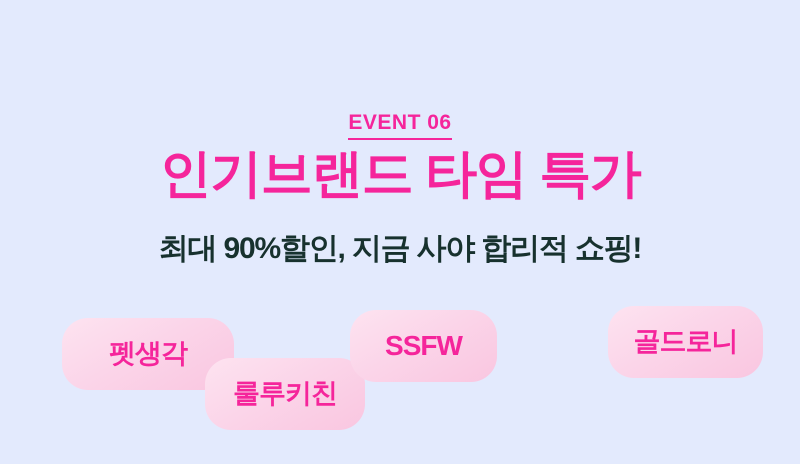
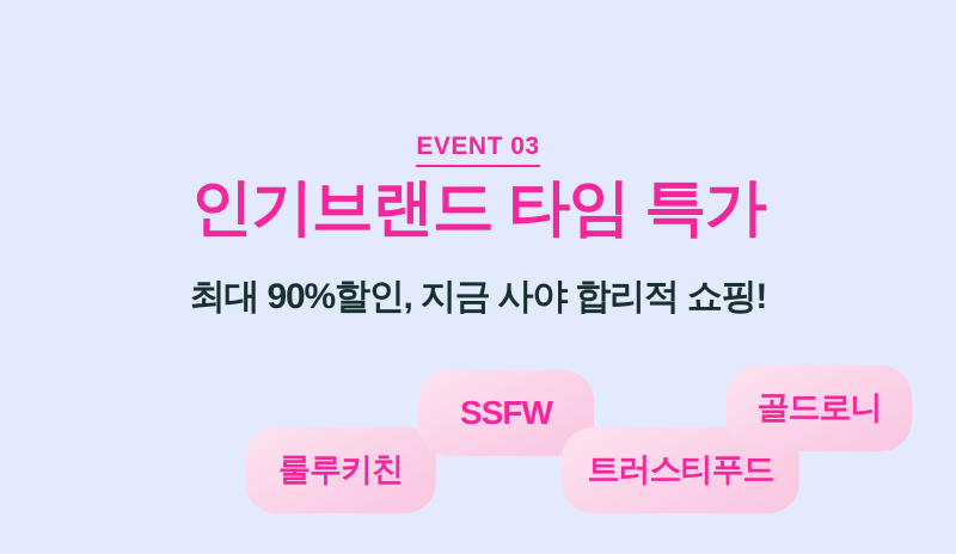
- EVENT 06
+ EVENT 03
  인기브랜드 타임 특가
  최대 90%할인, 지금 사야 합리적 쇼핑!
- 펫생각
  룰루키친
  SSFW
+ 트러스티푸드
  골드로니
